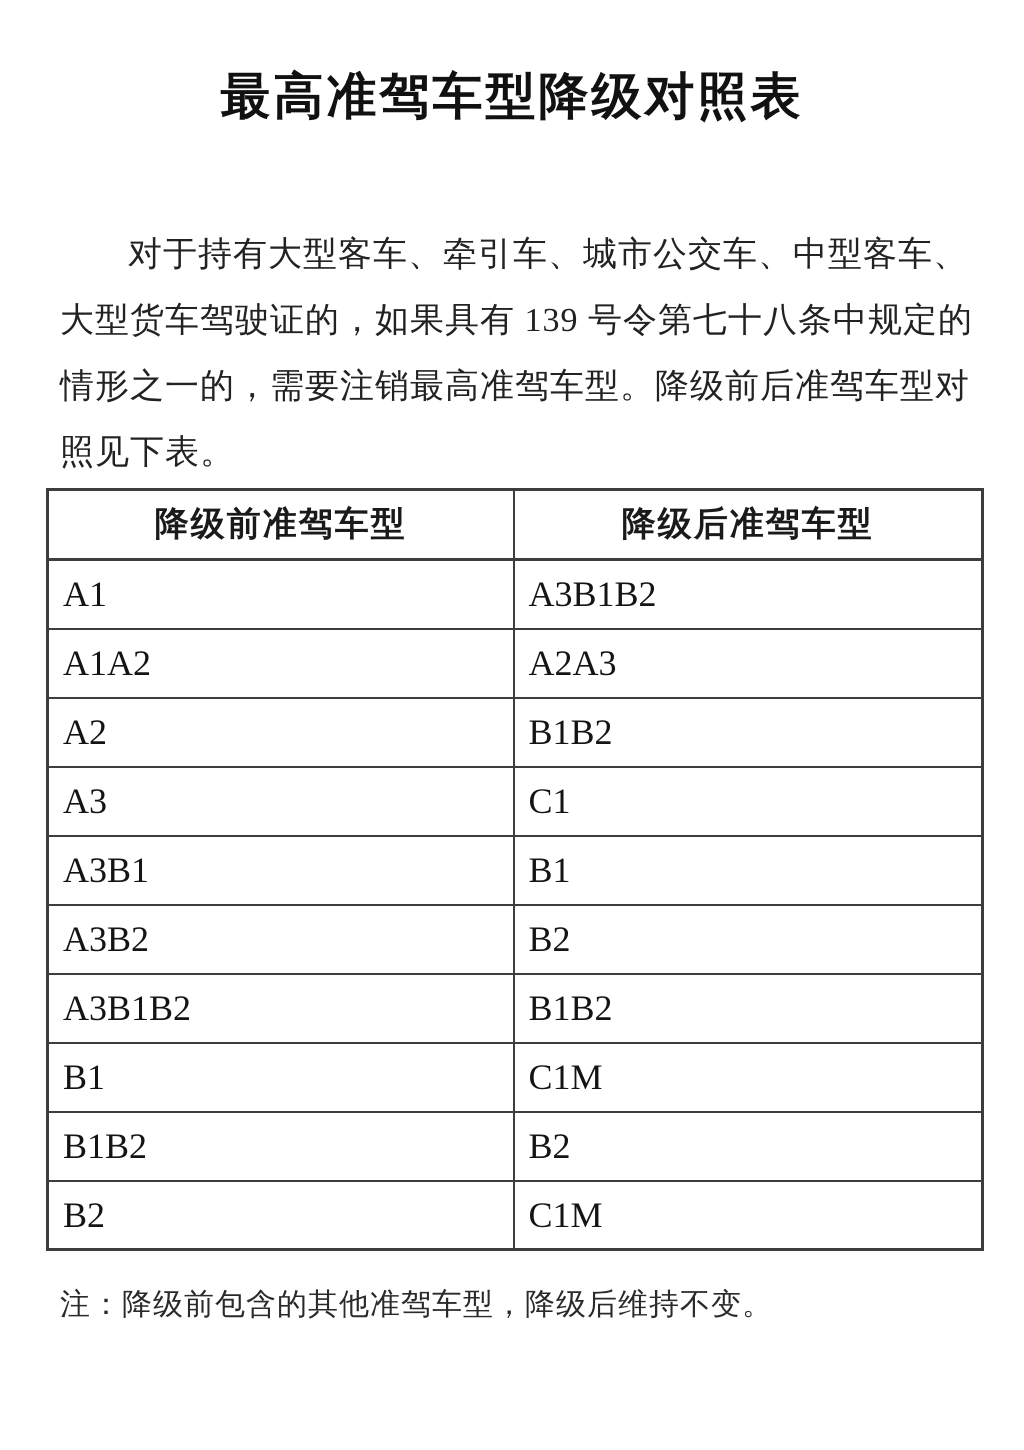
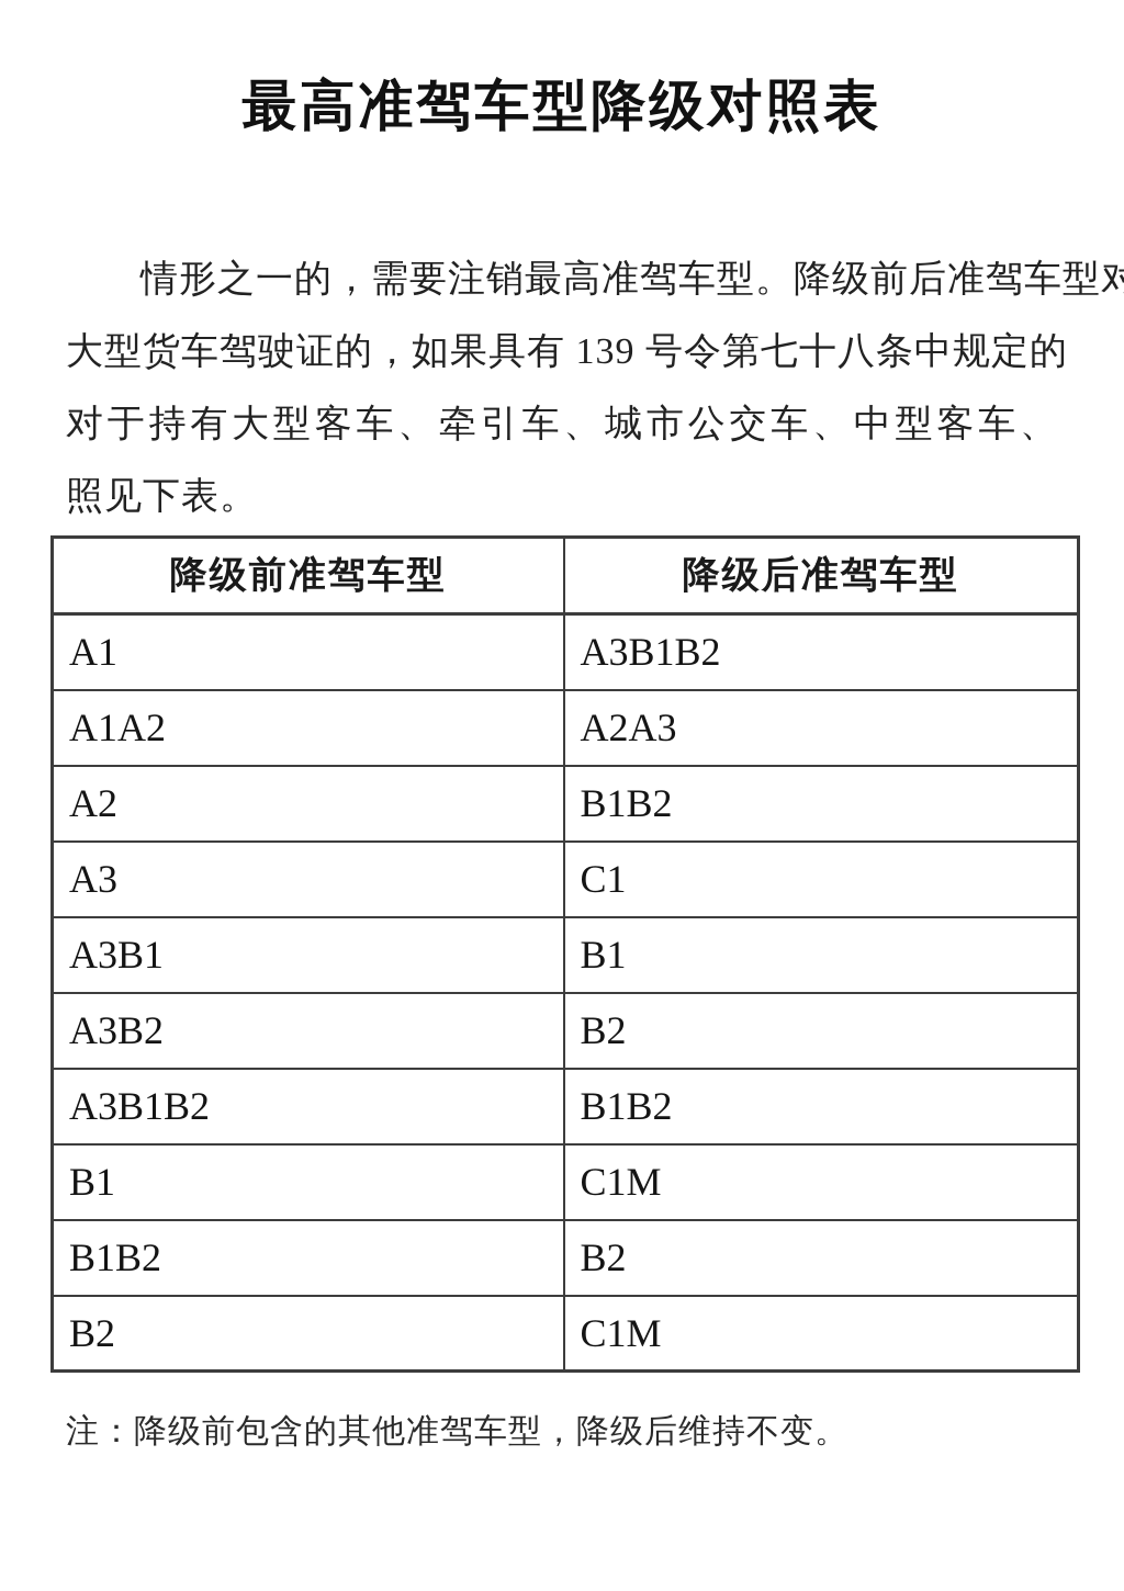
  最高准驾车型降级对照表
- 对于持有大型客车、牵引车、城市公交车、中型客车、
+ 情形之一的，需要注销最高准驾车型。降级前后准驾车型对
  大型货车驾驶证的，如果具有 139 号令第七十八条中规定的
- 情形之一的，需要注销最高准驾车型。降级前后准驾车型对
+ 对于持有大型客车、牵引车、城市公交车、中型客车、
  照见下表。
  降级前准驾车型	降级后准驾车型
  A1	A3B1B2
  A1A2	A2A3
  A2	B1B2
  A3	C1
  A3B1	B1
  A3B2	B2
  A3B1B2	B1B2
  B1	C1M
  B1B2	B2
  B2	C1M
  注：降级前包含的其他准驾车型，降级后维持不变。
